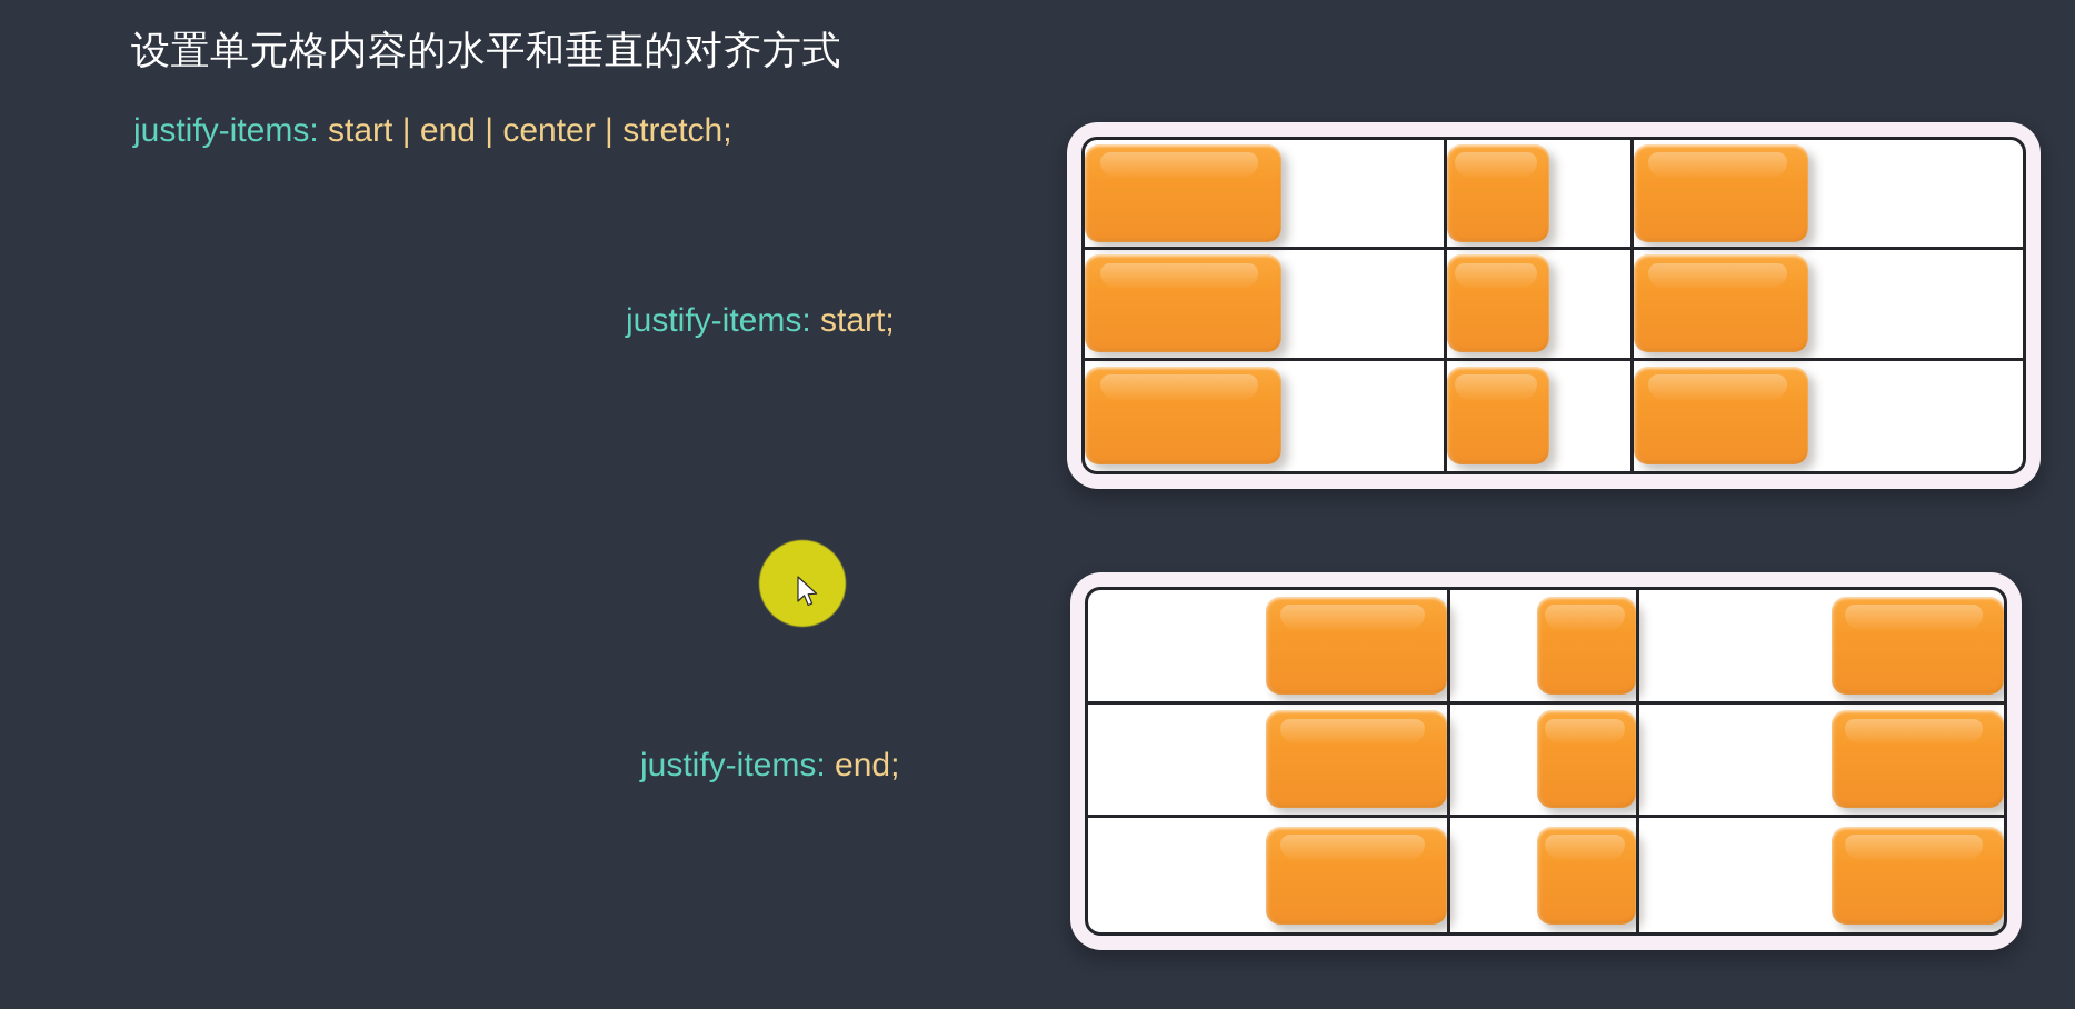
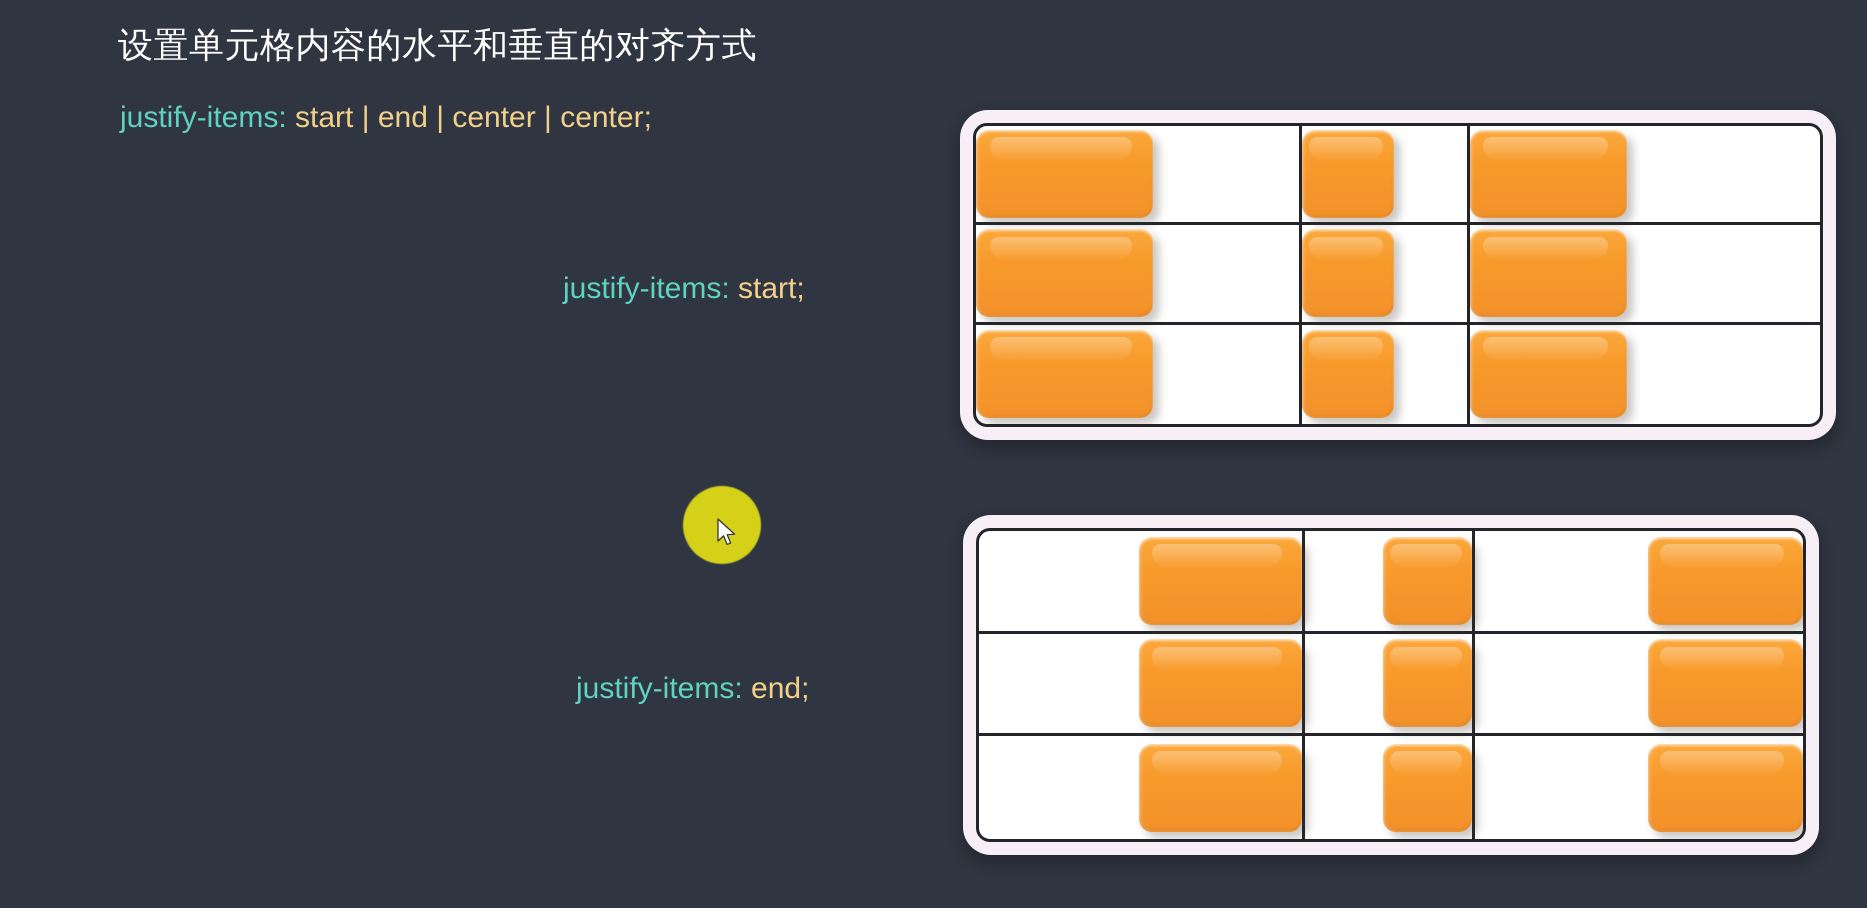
  设置单元格内容的水平和垂直的对齐方式
- justify-items: start | end | center | stretch;
+ justify-items: start | end | center | center;
  justify-items: start;
  justify-items: end;
